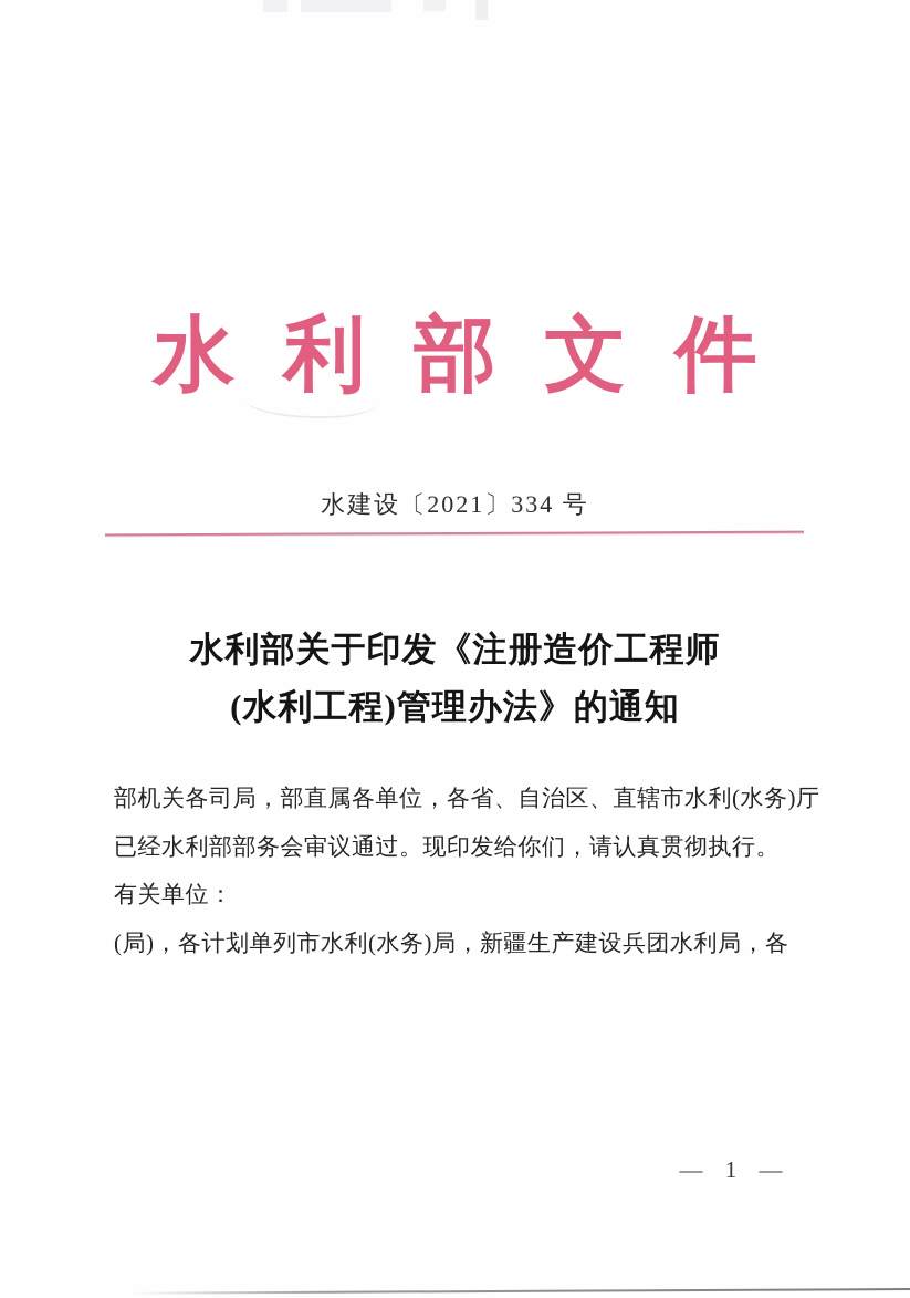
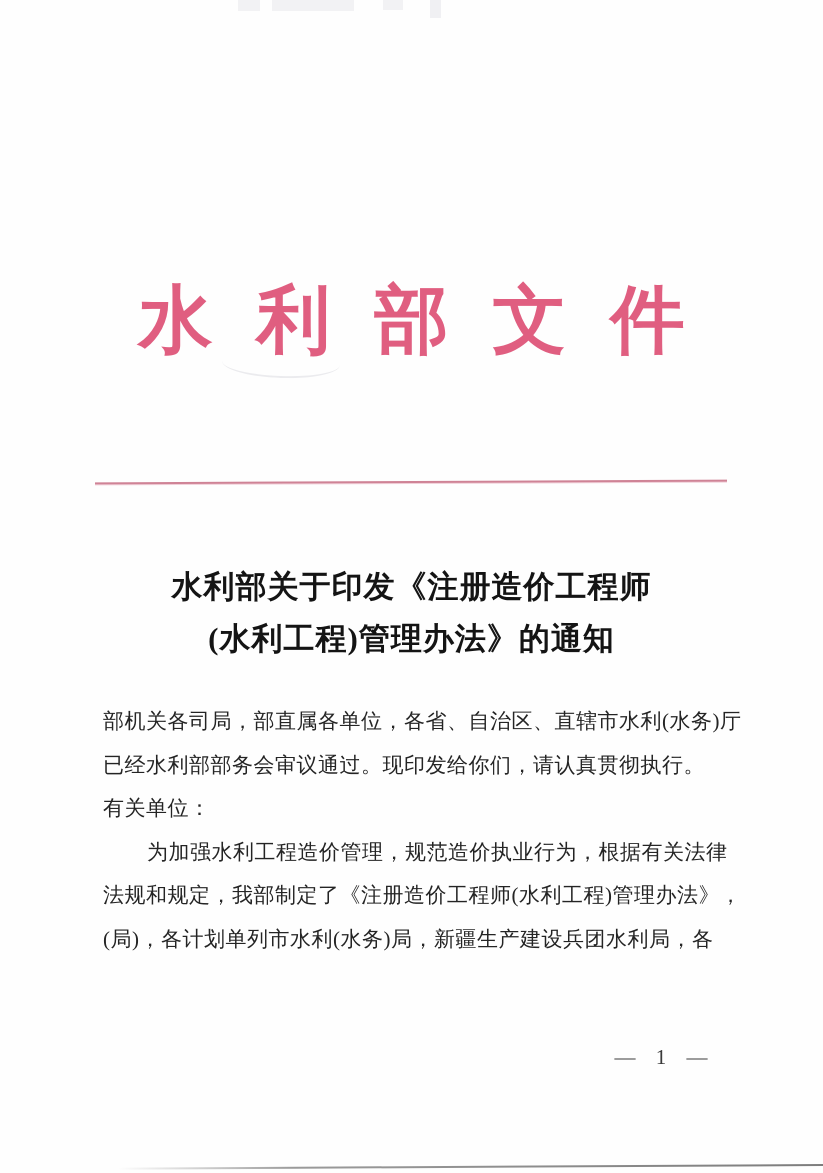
  水利部文件
- 水建设〔2021〕334 号
  水利部关于印发《注册造价工程师
  (水利工程)管理办法》的通知
  部机关各司局，部直属各单位，各省、自治区、直辖市水利(水务)厅
  已经水利部部务会审议通过。现印发给你们，请认真贯彻执行。
  有关单位：
+ 为加强水利工程造价管理，规范造价执业行为，根据有关法律
+ 法规和规定，我部制定了《注册造价工程师(水利工程)管理办法》，
  (局)，各计划单列市水利(水务)局，新疆生产建设兵团水利局，各
  — 1 —
